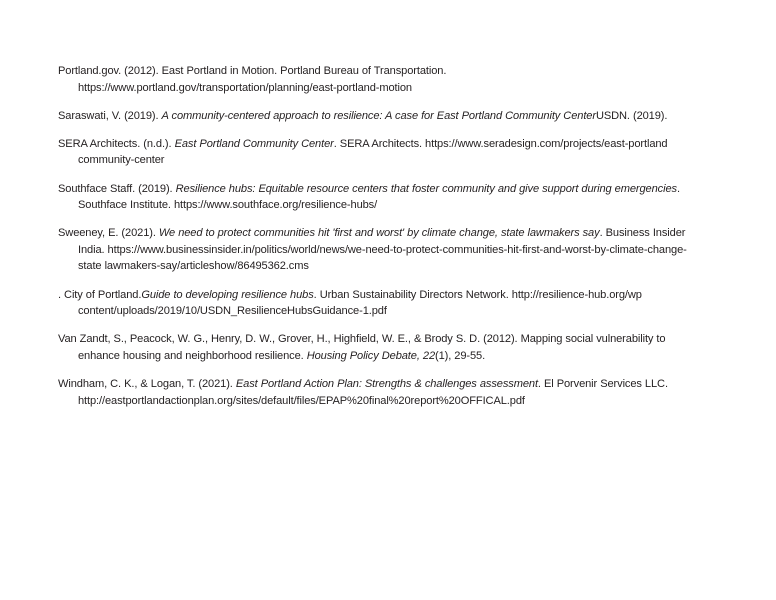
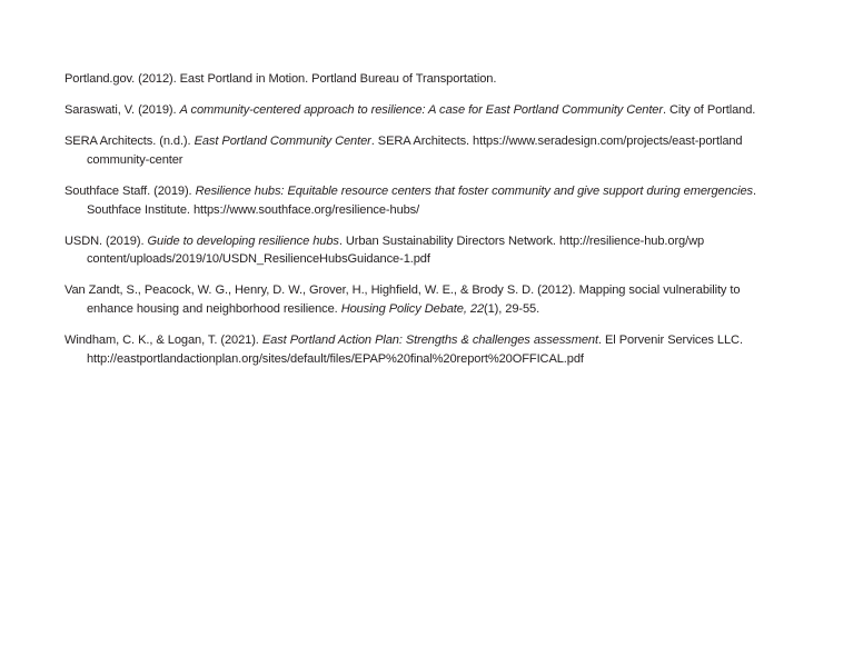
  Portland.gov. (2012). East Portland in Motion. Portland Bureau of Transportation.
- https://www.portland.gov/transportation/planning/east-portland-motion
- Saraswati, V. (2019). A community-centered approach to resilience: A case for East Portland Community CenterUSDN. (2019).
+ Saraswati, V. (2019). A community-centered approach to resilience: A case for East Portland Community Center. City of Portland.
  SERA Architects. (n.d.). East Portland Community Center. SERA Architects. https://www.seradesign.com/projects/east-portland community-center
  Southface Staff. (2019). Resilience hubs: Equitable resource centers that foster community and give support during emergencies. Southface Institute. https://www.southface.org/resilience-hubs/
- Sweeney, E. (2021). We need to protect communities hit 'first and worst' by climate change, state lawmakers say. Business Insider India. https://www.businessinsider.in/politics/world/news/we-need-to-protect-communities-hit-first-and-worst-by-climate-change-state lawmakers-say/articleshow/86495362.cms
- . City of Portland.Guide to developing resilience hubs. Urban Sustainability Directors Network. http://resilience-hub.org/wp content/uploads/2019/10/USDN_ResilienceHubsGuidance-1.pdf
+ USDN. (2019). Guide to developing resilience hubs. Urban Sustainability Directors Network. http://resilience-hub.org/wp content/uploads/2019/10/USDN_ResilienceHubsGuidance-1.pdf
  Van Zandt, S., Peacock, W. G., Henry, D. W., Grover, H., Highfield, W. E., & Brody S. D. (2012). Mapping social vulnerability to enhance housing and neighborhood resilience. Housing Policy Debate, 22(1), 29-55.
  Windham, C. K., & Logan, T. (2021). East Portland Action Plan: Strengths & challenges assessment. El Porvenir Services LLC. http://eastportlandactionplan.org/sites/default/files/EPAP%20final%20report%20OFFICAL.pdf
